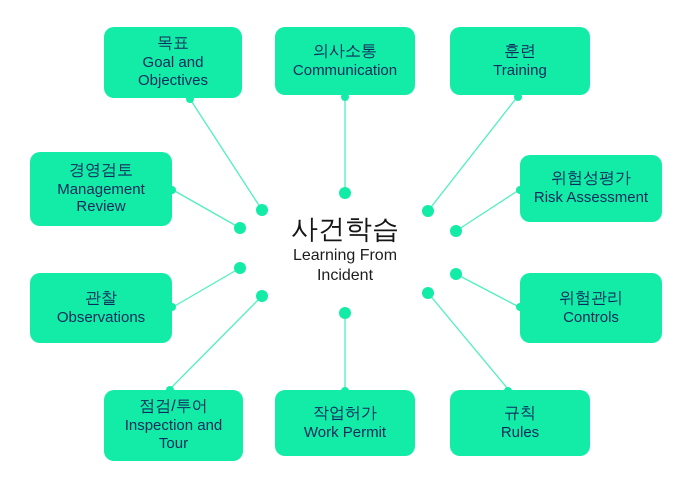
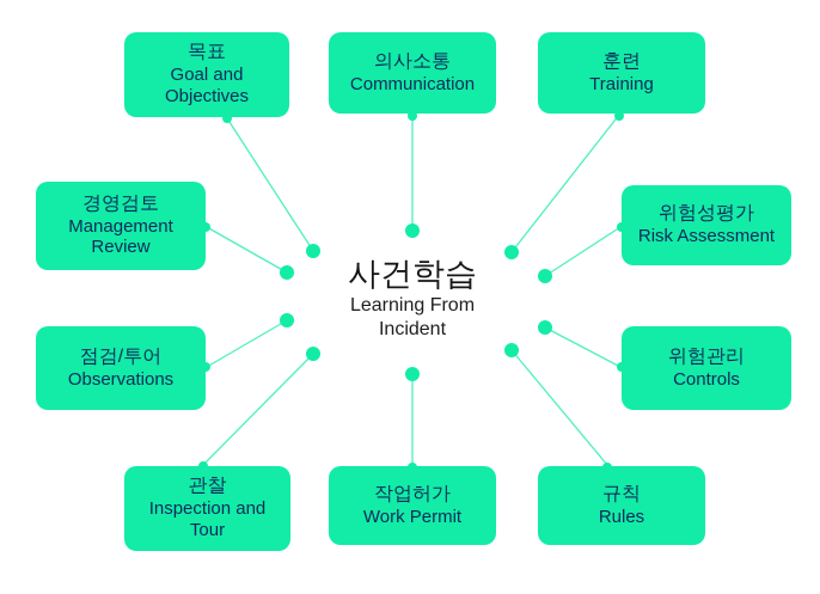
  목표
  Goal and
  Objectives
  의사소통
  Communication
  훈련
  Training
  경영검토
  Management
  Review
  위험성평가
  Risk Assessment
- 관찰
+ 점검/투어
  Observations
  위험관리
  Controls
- 점검/투어
+ 관찰
  Inspection and
  Tour
  작업허가
  Work Permit
  규칙
  Rules
  사건학습
  Learning From
  Incident
